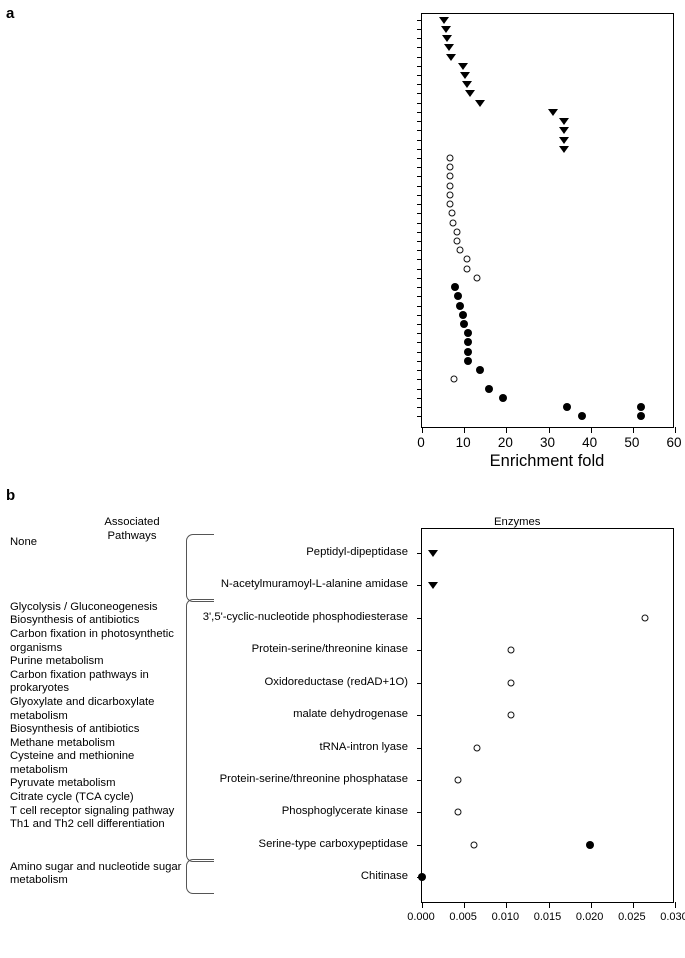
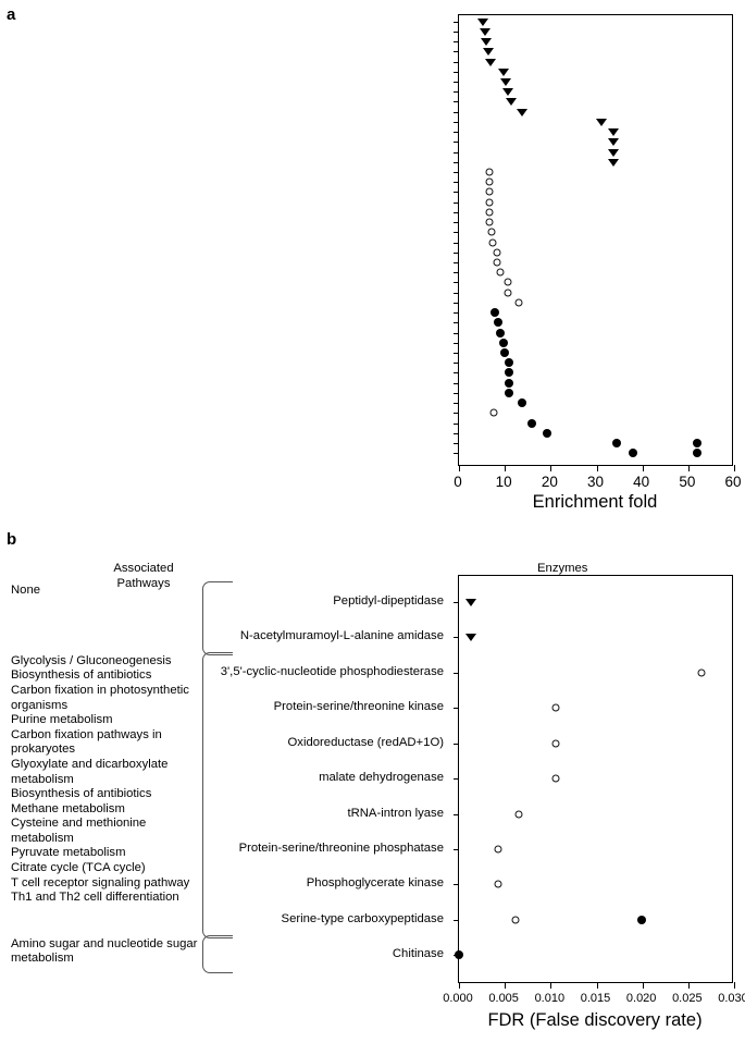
  a
  Enrichment fold
  0
  10
  20
  30
  40
  50
  60
  b
  Associated
  Pathways
  Enzymes
  None
  Glycolysis / Gluconeogenesis
  Biosynthesis of antibiotics
  Carbon fixation in photosynthetic
  organisms
  Purine metabolism
  Carbon fixation pathways in
  prokaryotes
  Glyoxylate and dicarboxylate
  metabolism
  Biosynthesis of antibiotics
  Methane metabolism
  Cysteine and methionine
  metabolism
  Pyruvate metabolism
  Citrate cycle (TCA cycle)
  T cell receptor signaling pathway
  Th1 and Th2 cell differentiation
  Amino sugar and nucleotide sugar
  metabolism
  Peptidyl-dipeptidase
  N-acetylmuramoyl-L-alanine amidase
  3',5'-cyclic-nucleotide phosphodiesterase
  Protein-serine/threonine kinase
  Oxidoreductase (redAD+1O)
  malate dehydrogenase
  tRNA-intron lyase
  Protein-serine/threonine phosphatase
  Phosphoglycerate kinase
  Serine-type carboxypeptidase
  Chitinase
+ FDR (False discovery rate)
  0.000
  0.005
  0.010
  0.015
  0.020
  0.025
  0.03
